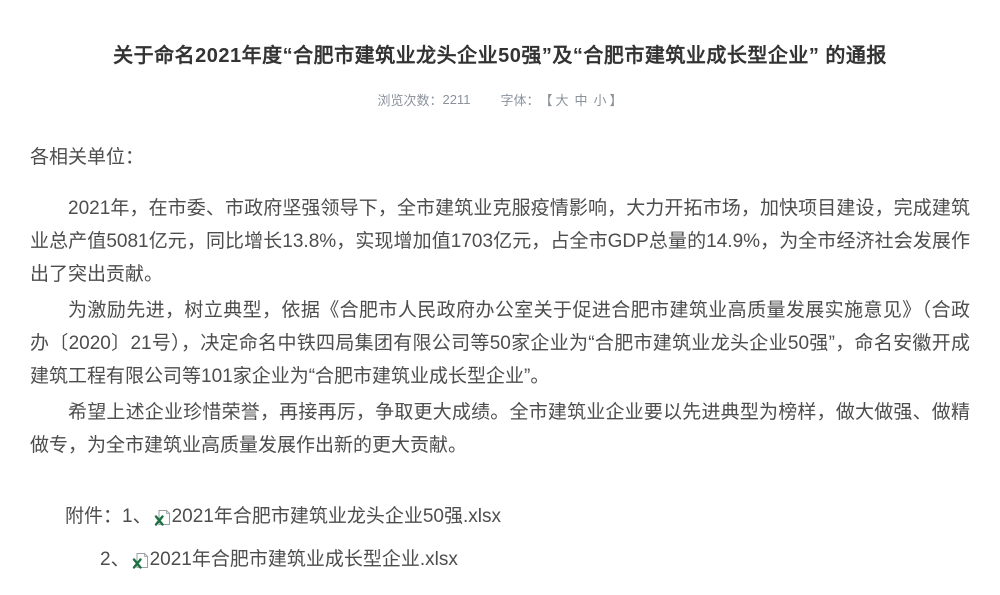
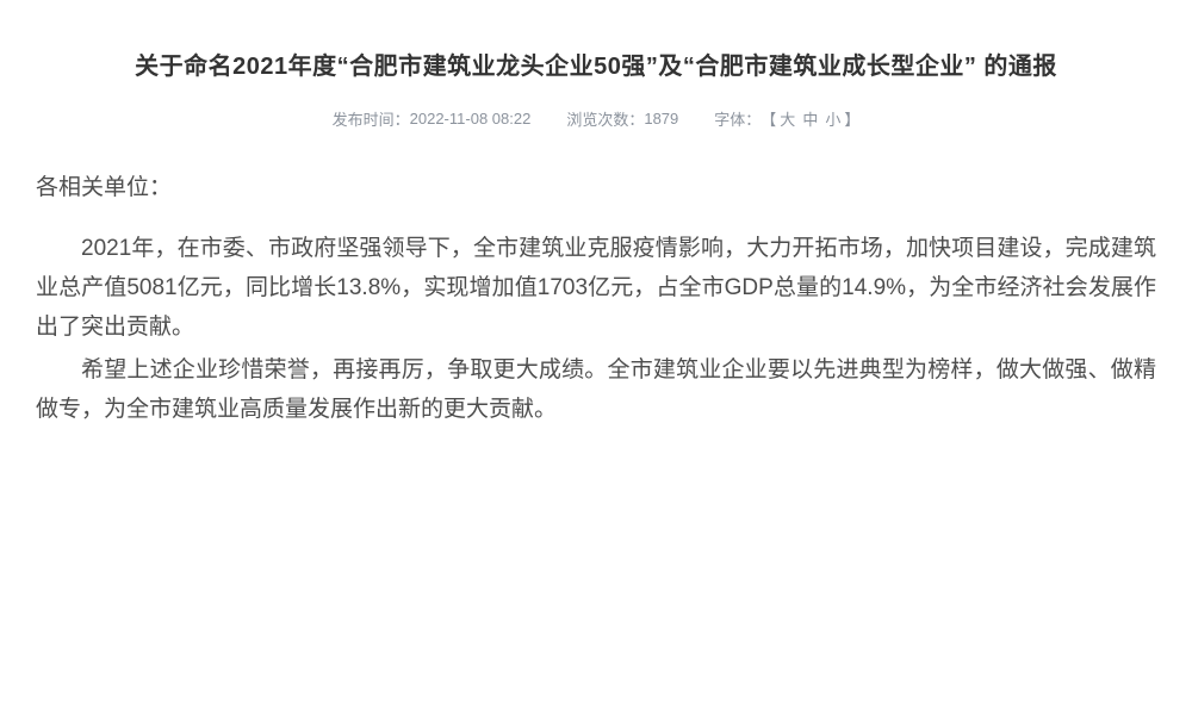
  关于命名2021年度“合肥市建筑业龙头企业50强”及“合肥市建筑业成长型企业” 的通报
+ 发布时间：
+ 2022-11-08 08:22
  浏览次数：
- 2211
+ 1879
  字体：
  【
  大
  中
  小
  】
  各相关单位：
  2021年，在市委、市政府坚强领导下，全市建筑业克服疫情影响，大力开拓市场，加快项目建设，完成建筑业总产值5081亿元，同比增长13.8%，实现增加值1703亿元，占全市GDP总量的14.9%，为全市经济社会发展作出了突出贡献。
- 为激励先进，树立典型，依据《合肥市人民政府办公室关于促进合肥市建筑业高质量发展实施意见》（合政办〔2020〕21号），决定命名中铁四局集团有限公司等50家企业为“合肥市建筑业龙头企业50强”，命名安徽开成建筑工程有限公司等101家企业为“合肥市建筑业成长型企业”。
  希望上述企业珍惜荣誉，再接再厉，争取更大成绩。全市建筑业企业要以先进典型为榜样，做大做强、做精做专，为全市建筑业高质量发展作出新的更大贡献。
- 附件：
- 1、
- 2021年合肥市建筑业龙头企业50强.xlsx
- 2、
- 2021年合肥市建筑业成长型企业.xlsx
